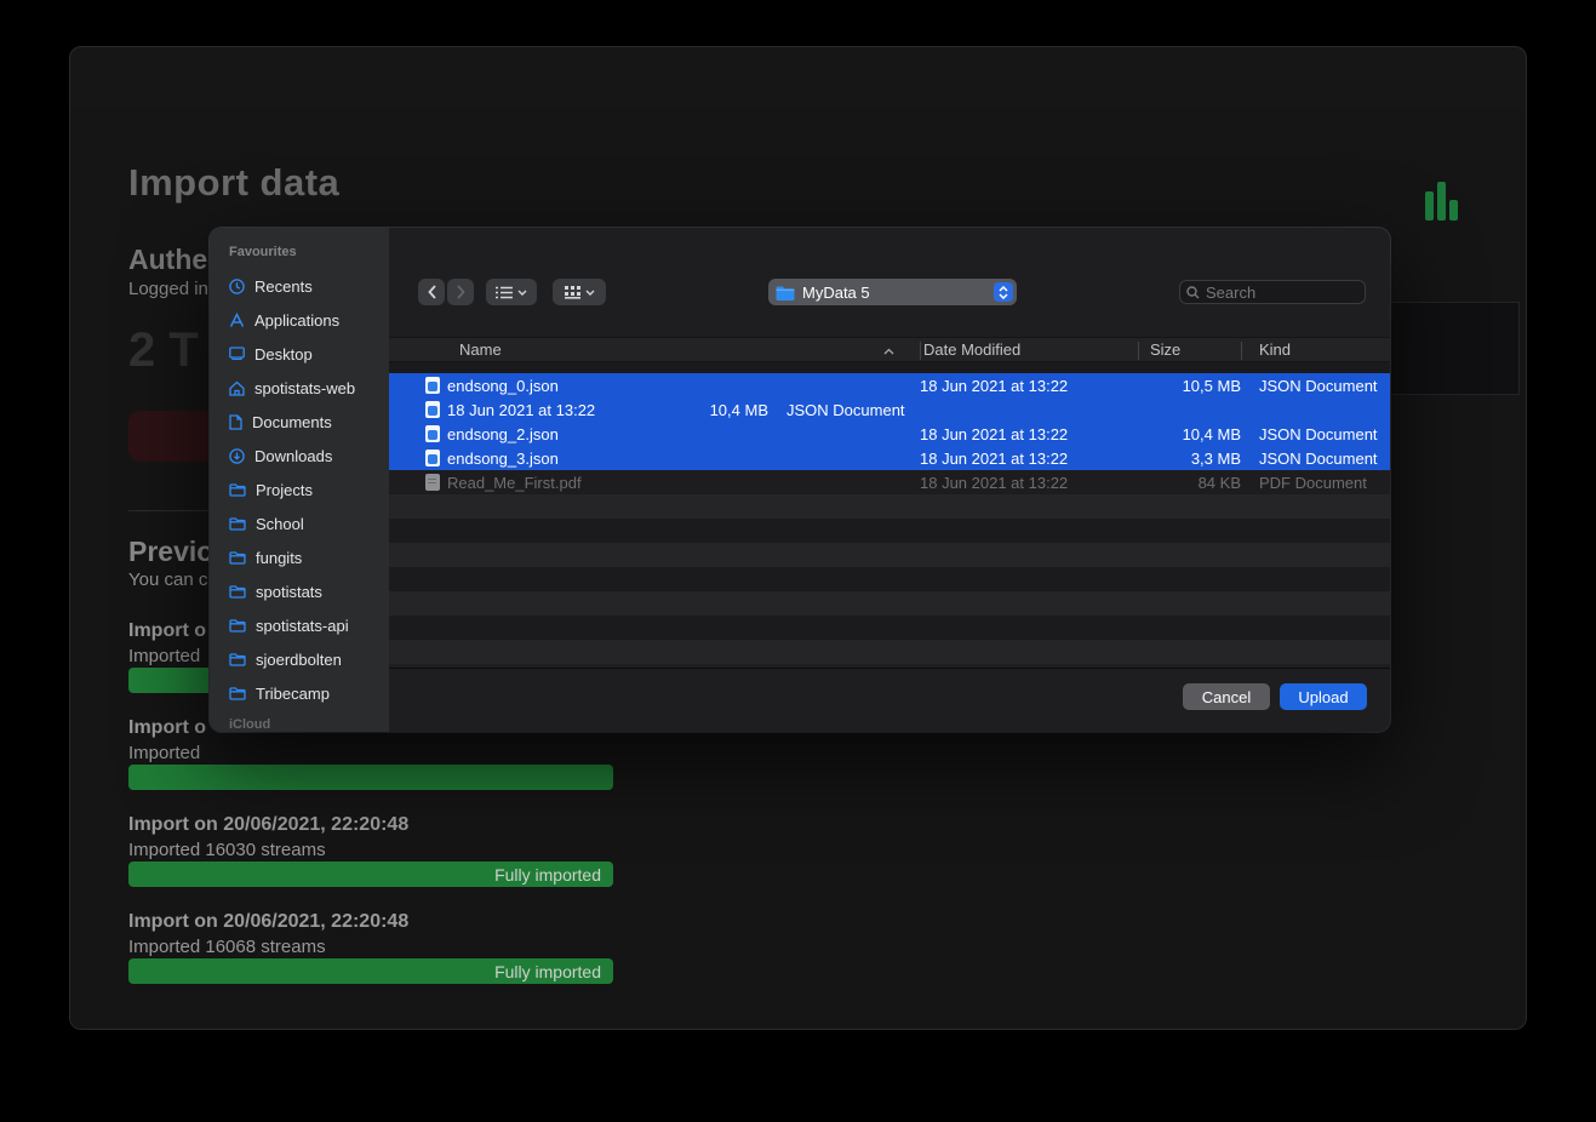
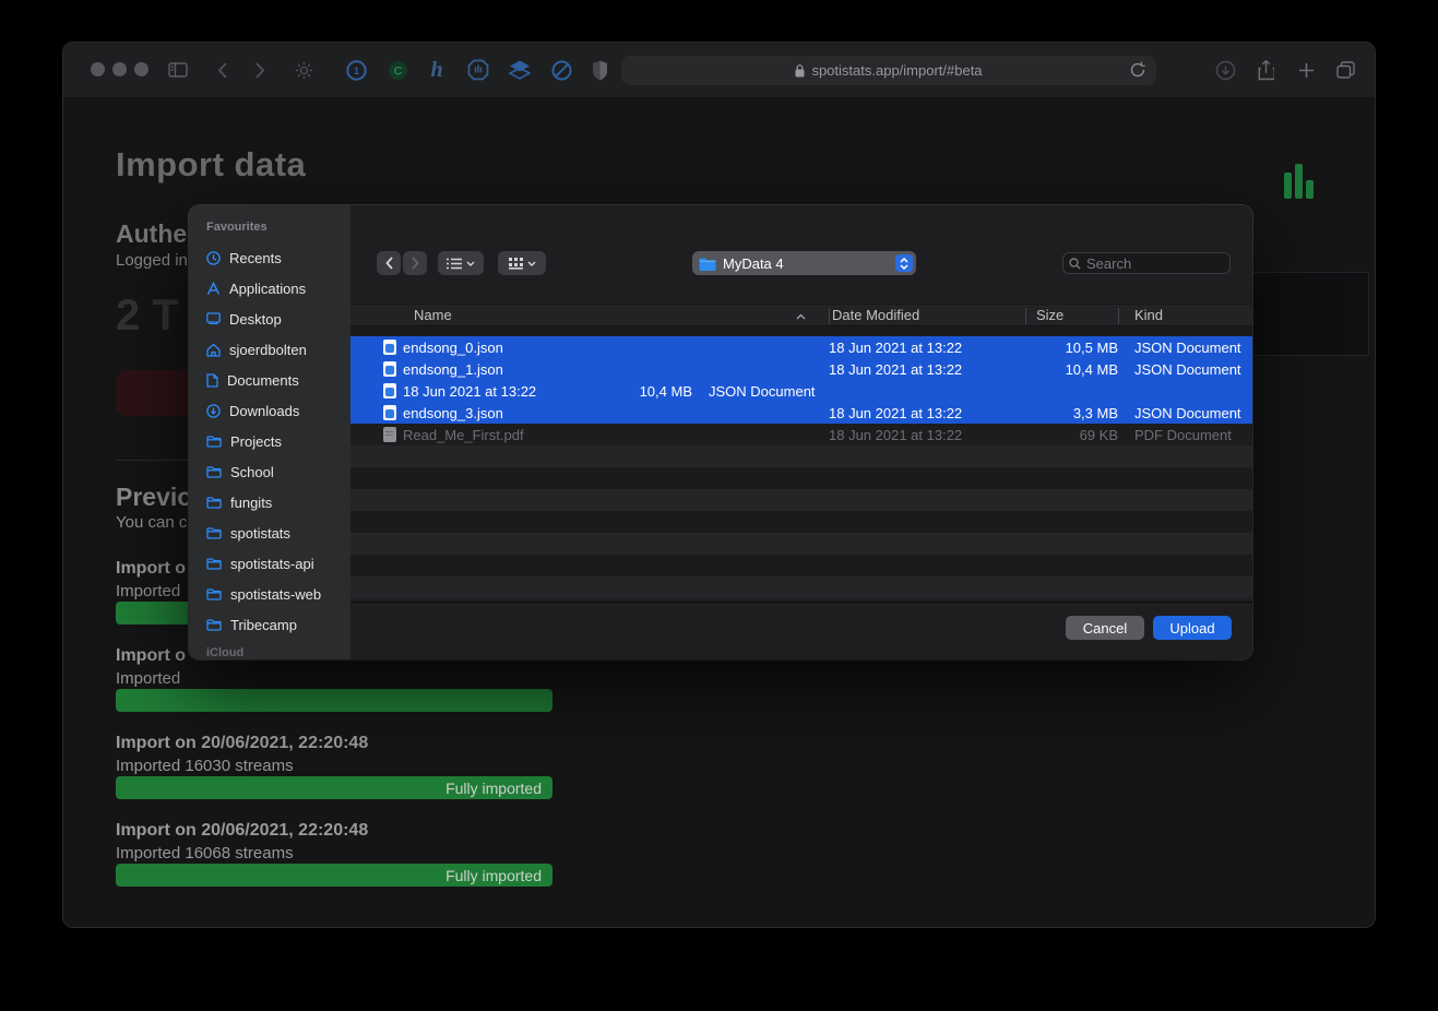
+ 1
+ C
+ h
+ spotistats.app/import/#beta
  Import data
  Logged in
  2 T
  Previo
  You can c
  Import o
  Imported
  Import o
  Imported
  Import on 20/06/2021, 22:20:48
  Imported 16030 streams
  Fully imported
  Import on 20/06/2021, 22:20:48
  Imported 16068 streams
  Fully imported
  Favourites
  Recents
  Applications
  Desktop
- spotistats-web
+ sjoerdbolten
  Documents
  Downloads
  Projects
  School
  fungits
  spotistats
  spotistats-api
- sjoerdbolten
+ spotistats-web
  Tribecamp
  iCloud
- MyData 5
+ MyData 4
  Search
  Name
  Date Modified
  Size
  Kind
  endsong_0.json
  18 Jun 2021 at 13:22
  10,5 MB
  JSON Document
+ endsong_1.json
  18 Jun 2021 at 13:22
  10,4 MB
  JSON Document
- endsong_2.json
  18 Jun 2021 at 13:22
  10,4 MB
  JSON Document
  endsong_3.json
  18 Jun 2021 at 13:22
  3,3 MB
  JSON Document
  Read_Me_First.pdf
  18 Jun 2021 at 13:22
- 84 KB
+ 69 KB
  PDF Document
  Cancel
  Upload
